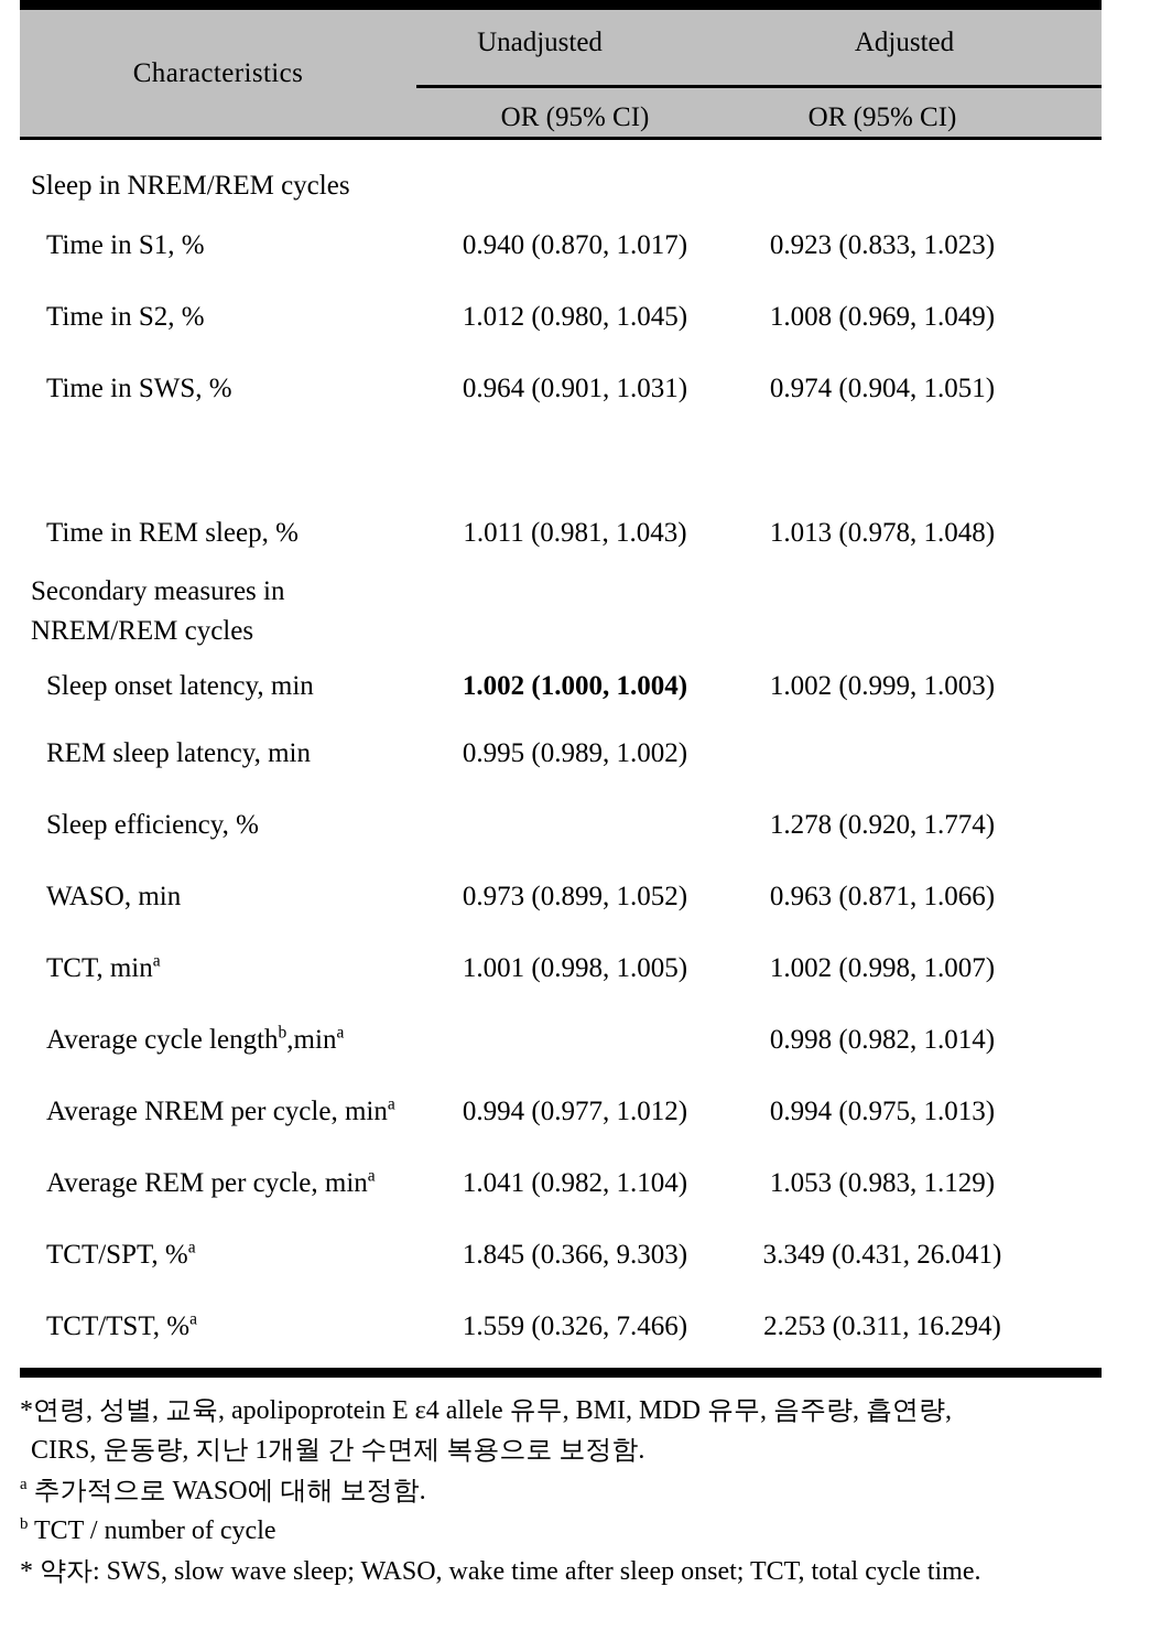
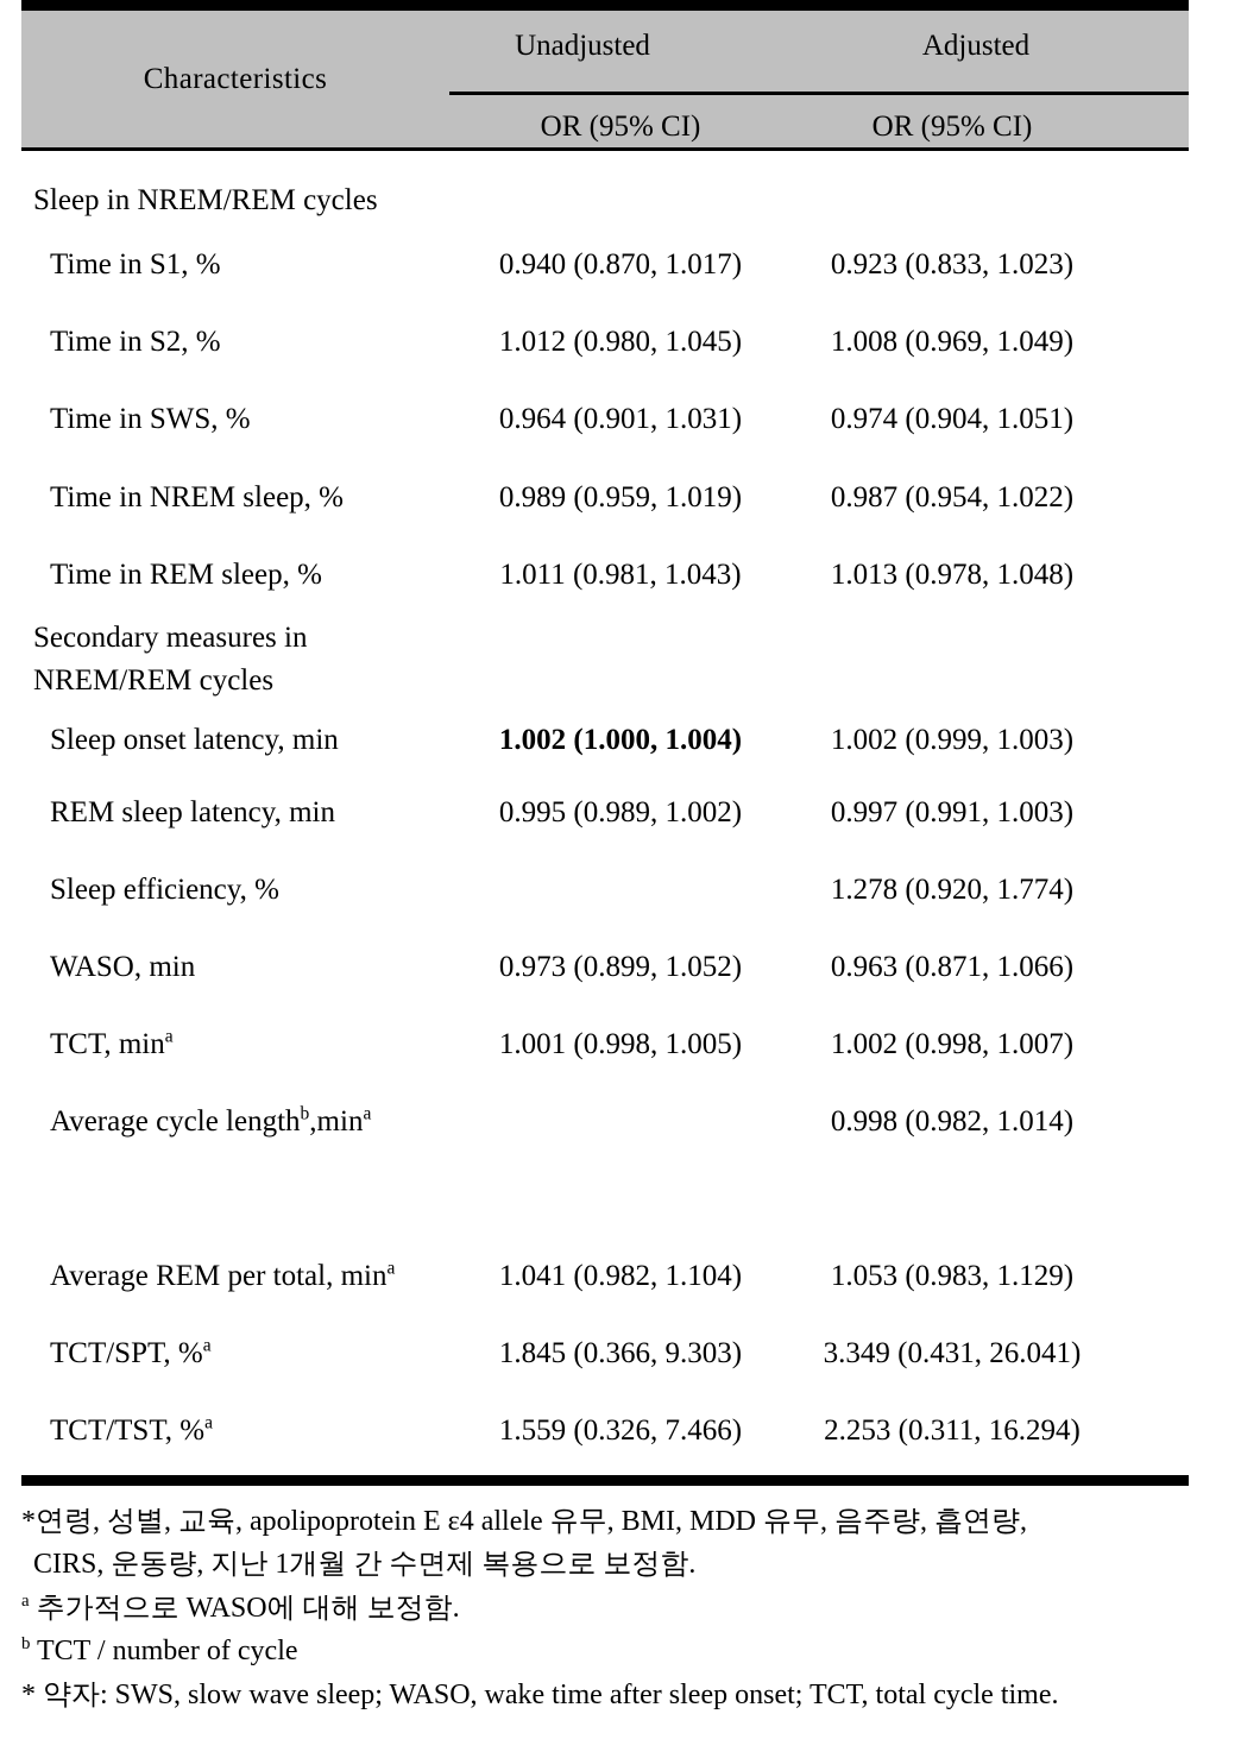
  Characteristics
  Unadjusted
  Adjusted
  OR (95% CI)
  OR (95% CI)
  Sleep in NREM/REM cycles
  Time in S1, %
  0.940 (0.870, 1.017)
  0.923 (0.833, 1.023)
  Time in S2, %
  1.012 (0.980, 1.045)
  1.008 (0.969, 1.049)
  Time in SWS, %
  0.964 (0.901, 1.031)
  0.974 (0.904, 1.051)
+ Time in NREM sleep, %
+ 0.989 (0.959, 1.019)
+ 0.987 (0.954, 1.022)
  Time in REM sleep, %
  1.011 (0.981, 1.043)
  1.013 (0.978, 1.048)
  Secondary measures in
  NREM/REM cycles
  Sleep onset latency, min
  1.002 (1.000, 1.004)
  1.002 (0.999, 1.003)
  REM sleep latency, min
  0.995 (0.989, 1.002)
+ 0.997 (0.991, 1.003)
  Sleep efficiency, %
  1.278 (0.920, 1.774)
  WASO, min
  0.973 (0.899, 1.052)
  0.963 (0.871, 1.066)
  TCT, mina
  1.001 (0.998, 1.005)
  1.002 (0.998, 1.007)
  Average cycle lengthb,mina
  0.998 (0.982, 1.014)
- Average NREM per cycle, mina
- 0.994 (0.977, 1.012)
- 0.994 (0.975, 1.013)
- Average REM per cycle, mina
+ Average REM per total, mina
  1.041 (0.982, 1.104)
  1.053 (0.983, 1.129)
  TCT/SPT, %a
  1.845 (0.366, 9.303)
  3.349 (0.431, 26.041)
  TCT/TST, %a
  1.559 (0.326, 7.466)
  2.253 (0.311, 16.294)
  *연령, 성별, 교육, apolipoprotein E ε4 allele 유무, BMI, MDD 유무, 음주량, 흡연량,
  CIRS, 운동량, 지난 1개월 간 수면제 복용으로 보정함.
  a 추가적으로 WASO에 대해 보정함.
  b TCT / number of cycle
  * 약자: SWS, slow wave sleep; WASO, wake time after sleep onset; TCT, total cycle time.
